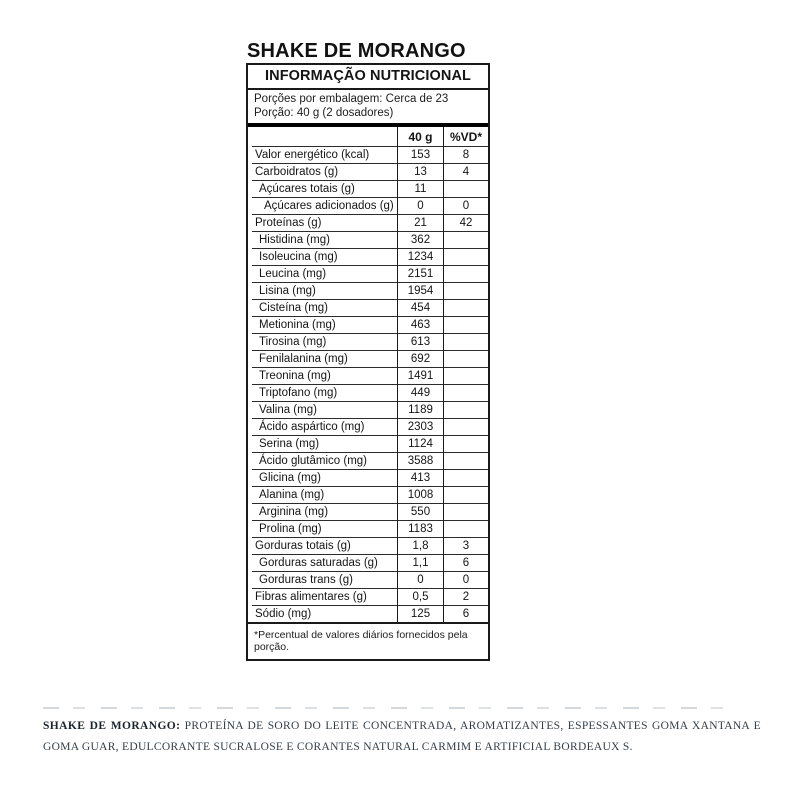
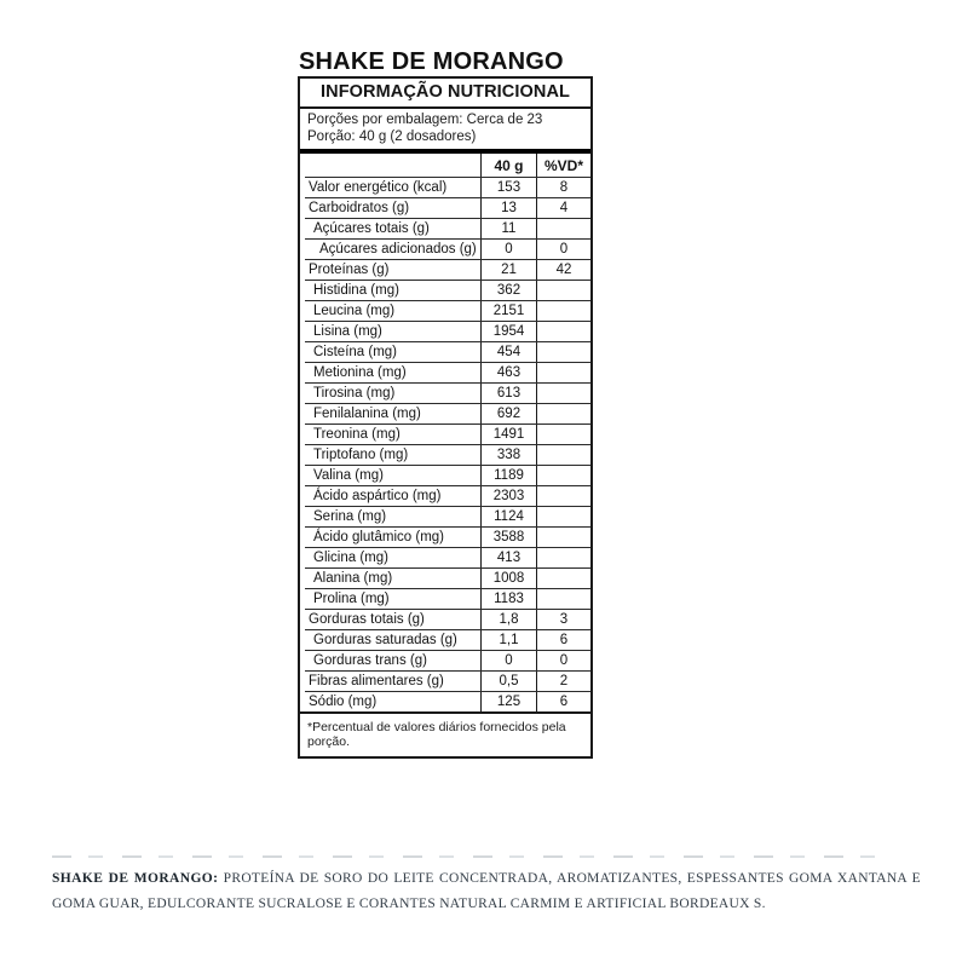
  SHAKE DE MORANGO
  INFORMAÇÃO NUTRICIONAL
  Porções por embalagem: Cerca de 23
  Porção: 40 g (2 dosadores)
  40 g
  %VD*
  Valor energético (kcal)
  153
  8
  Carboidratos (g)
  13
  4
  Açúcares totais (g)
  11
  Açúcares adicionados (g)
  0
  0
  Proteínas (g)
  21
  42
  Histidina (mg)
  362
- Isoleucina (mg)
- 1234
  Leucina (mg)
  2151
  Lisina (mg)
  1954
  Cisteína (mg)
  454
  Metionina (mg)
  463
  Tirosina (mg)
  613
  Fenilalanina (mg)
  692
  Treonina (mg)
  1491
  Triptofano (mg)
- 449
+ 338
  Valina (mg)
  1189
  Ácido aspártico (mg)
  2303
  Serina (mg)
  1124
  Ácido glutâmico (mg)
  3588
  Glicina (mg)
  413
  Alanina (mg)
  1008
- Arginina (mg)
- 550
  Prolina (mg)
  1183
  Gorduras totais (g)
  1,8
  3
  Gorduras saturadas (g)
  1,1
  6
  Gorduras trans (g)
  0
  0
  Fibras alimentares (g)
  0,5
  2
  Sódio (mg)
  125
  6
  *Percentual de valores diários fornecidos pela porção.
  SHAKE DE MORANGO: PROTEÍNA DE SORO DO LEITE CONCENTRADA, AROMATIZANTES, ESPESSANTES GOMA XANTANA E GOMA GUAR, EDULCORANTE SUCRALOSE E CORANTES NATURAL CARMIM E ARTIFICIAL BORDEAUX S.
